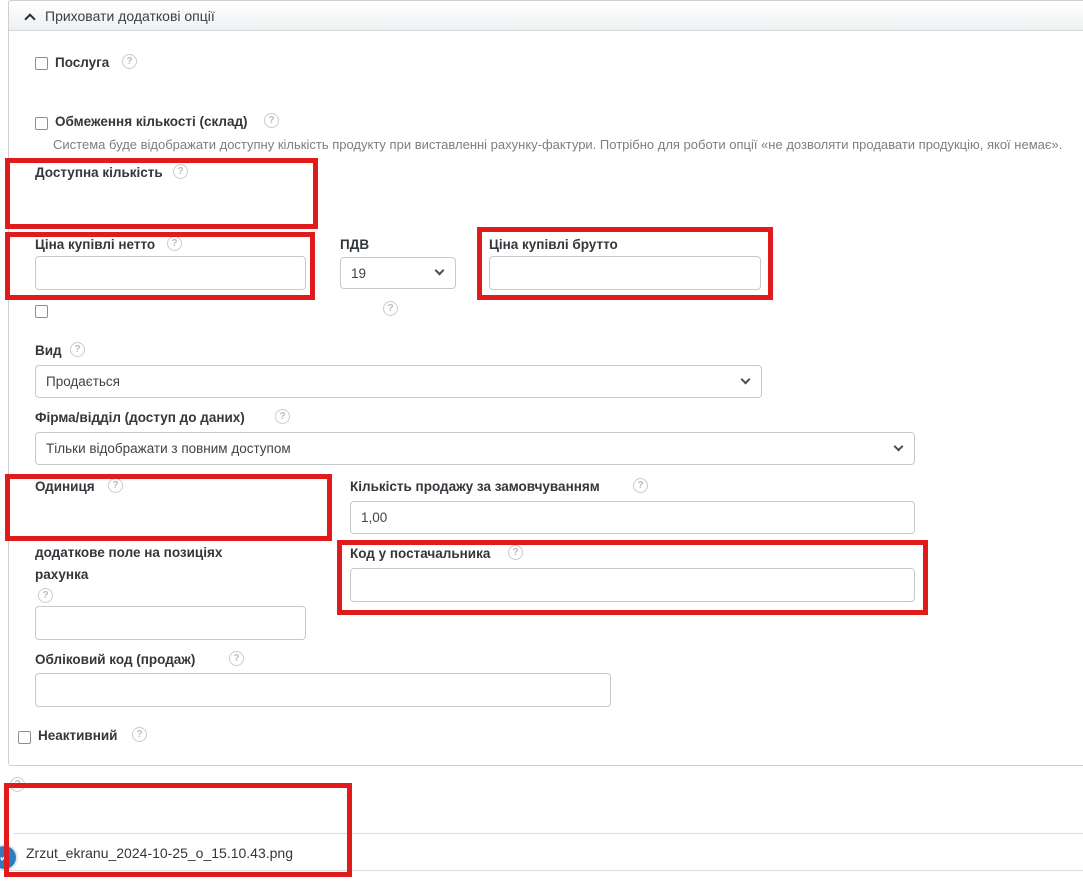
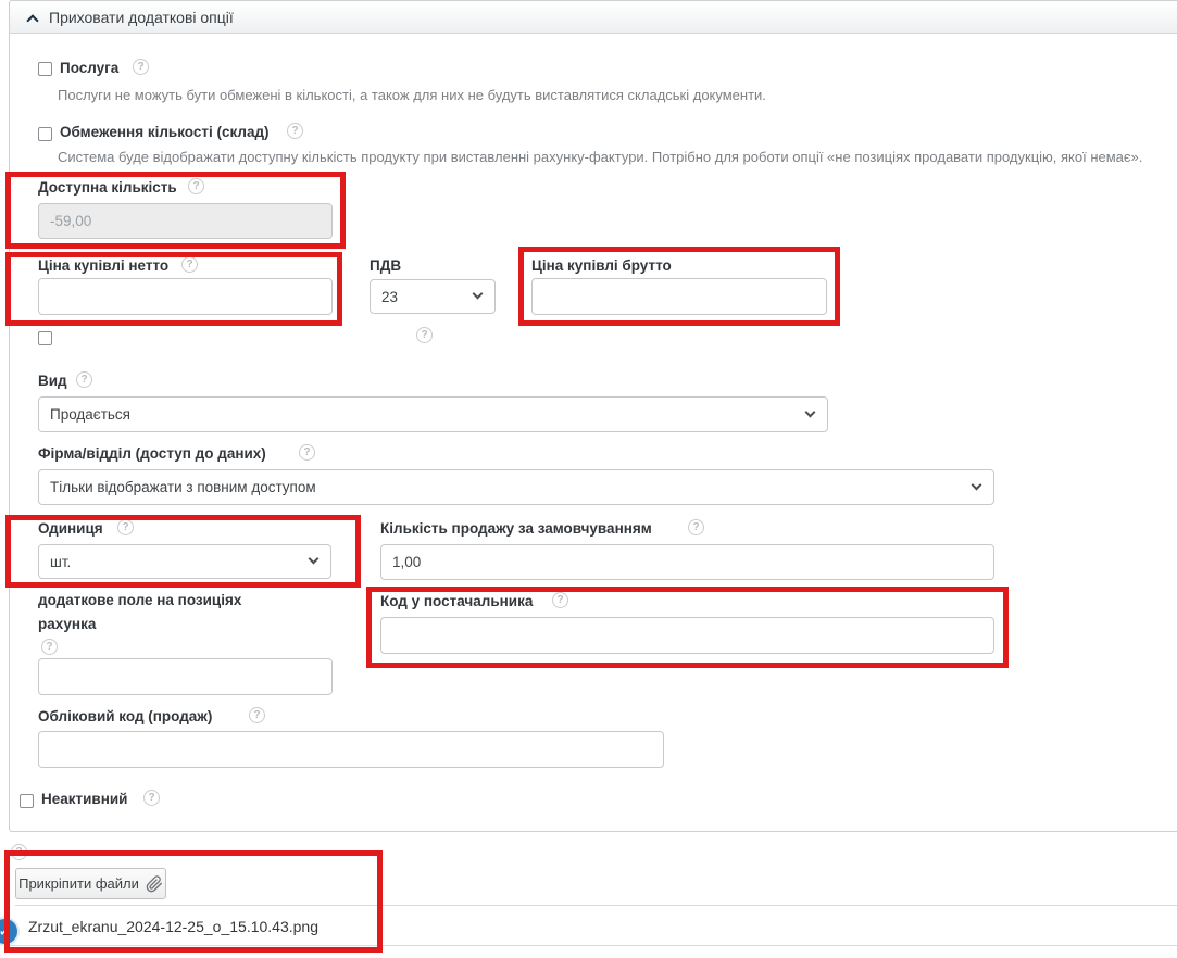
  Приховати додаткові опції
  Послуга
+ Послуги не можуть бути обмежені в кількості, а також для них не будуть виставлятися складські документи.
  Обмеження кількості (склад)
- Система буде відображати доступну кількість продукту при виставленні рахунку-фактури. Потрібно для роботи опції «не дозволяти продавати продукцію, якої немає».
+ Система буде відображати доступну кількість продукту при виставленні рахунку-фактури. Потрібно для роботи опції «не позиціях продавати продукцію, якої немає».
  Доступна кількість
+ -59,00
  Ціна купівлі нетто
  ПДВ
- 19
+ 23
  Ціна купівлі брутто
  Вид
  Продається
  Фірма/відділ (доступ до даних)
  Тільки відображати з повним доступом
  Одиниця
+ шт.
  Кількість продажу за замовчуванням
  1,00
  додаткове поле на позиціях
  рахунка
  Код у постачальника
  Обліковий код (продаж)
  Неактивний
+ Прикріпити файли
- Zrzut_ekranu_2024-10-25_o_15.10.43.png
+ Zrzut_ekranu_2024-12-25_o_15.10.43.png
  ✓
